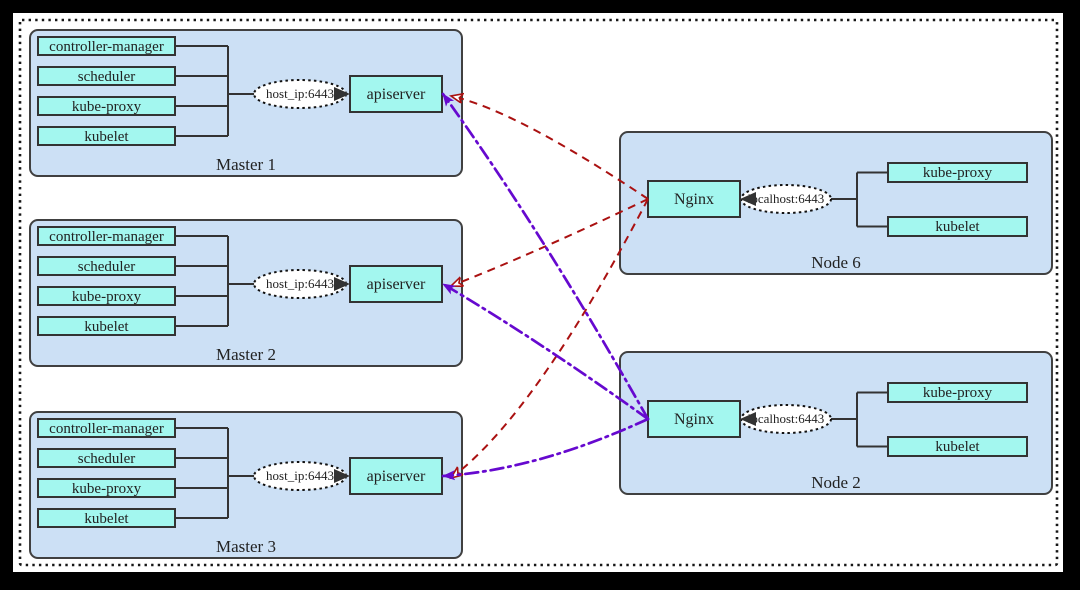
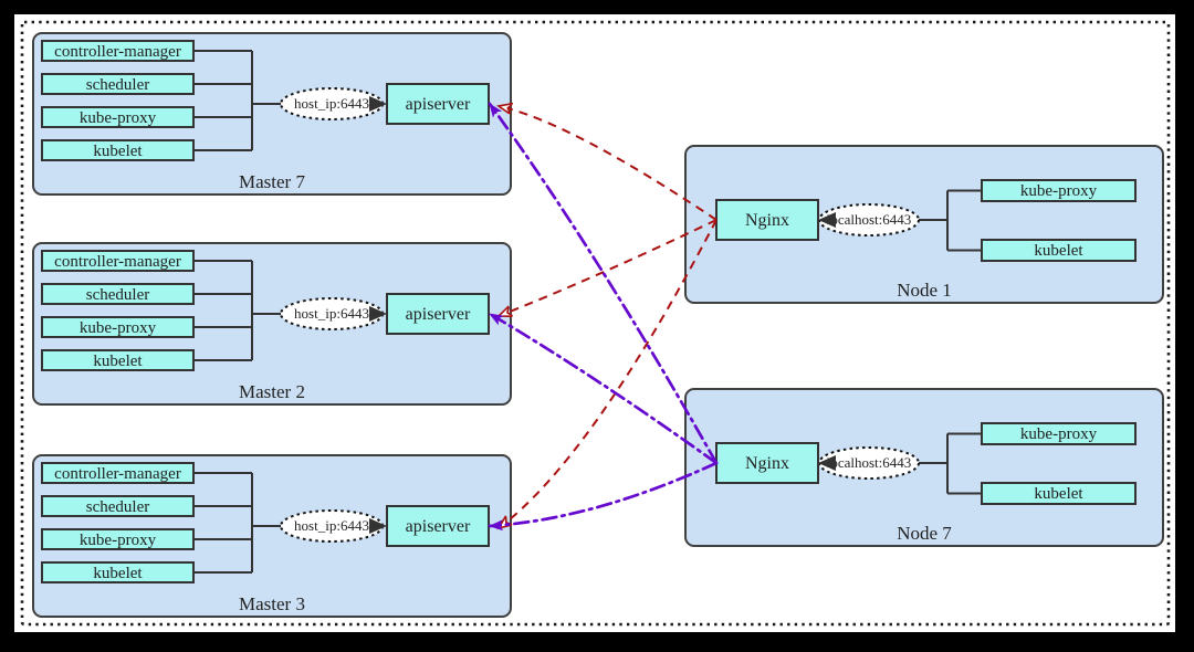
  controller-manager
  scheduler
  kube-proxy
  kubelet
  host_ip:6443
  apiserver
- Master 1
+ Master 7
  controller-manager
  scheduler
  kube-proxy
  kubelet
  host_ip:6443
  apiserver
  Master 2
  controller-manager
  scheduler
  kube-proxy
  kubelet
  host_ip:6443
  apiserver
  Master 3
  kube-proxy
  kubelet
  calhost:6443
  Nginx
- Node 6
+ Node 1
  kube-proxy
  kubelet
  calhost:6443
  Nginx
- Node 2
+ Node 7
